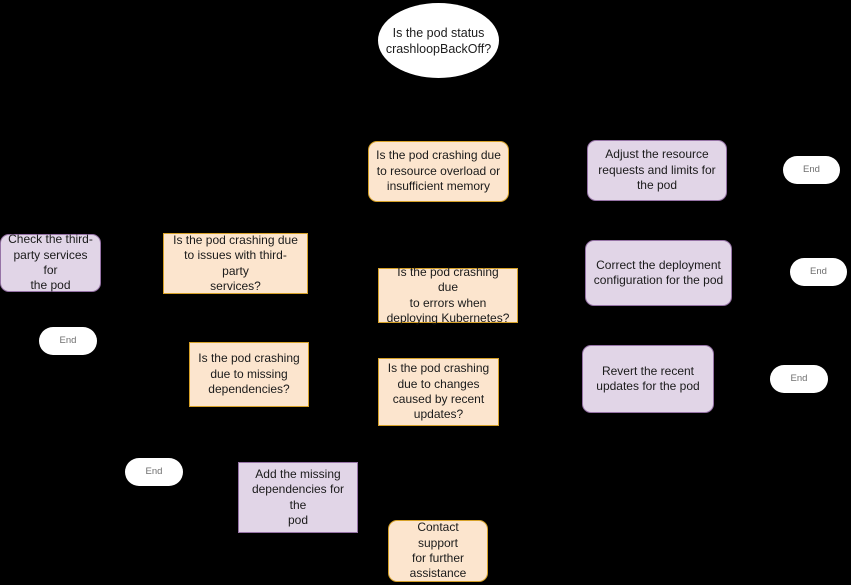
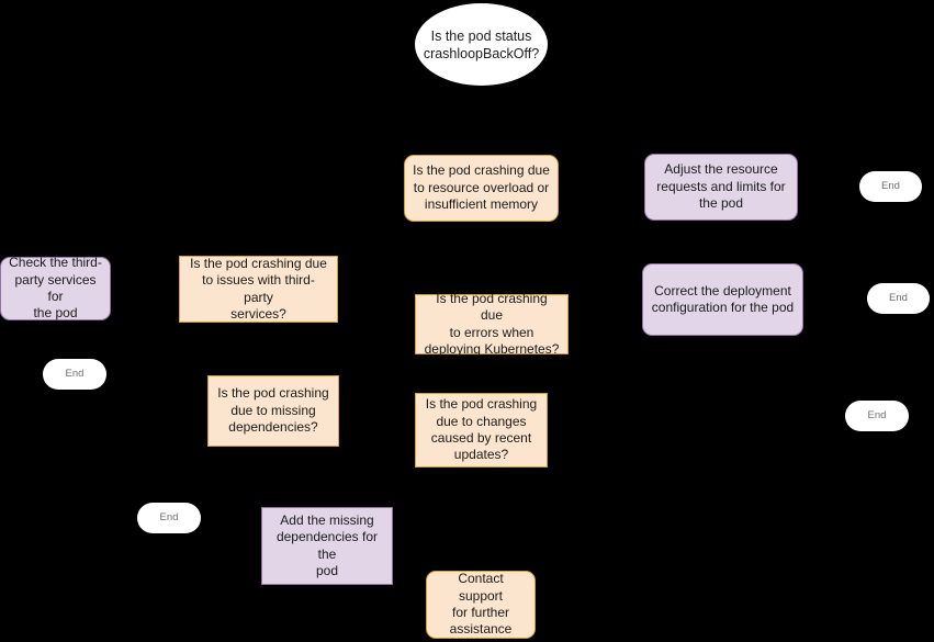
  Is the pod status
  crashloopBackOff?
  Is the pod crashing due
  to resource overload or
  insufficient memory
  Adjust the resource
  requests and limits for
  the pod
  End
  Check the third-
  party services for
  the pod
  Is the pod crashing due
  to issues with third-party
  services?
  Correct the deployment
  configuration for the pod
  End
  Is the pod crashing due
  to errors when
  deploying Kubernetes?
  End
  Is the pod crashing
  due to missing
  dependencies?
  Is the pod crashing
  due to changes
  caused by recent
  updates?
- Revert the recent
- updates for the pod
  End
  End
  Add the missing
  dependencies for the
  pod
  Contact support
  for further
  assistance
